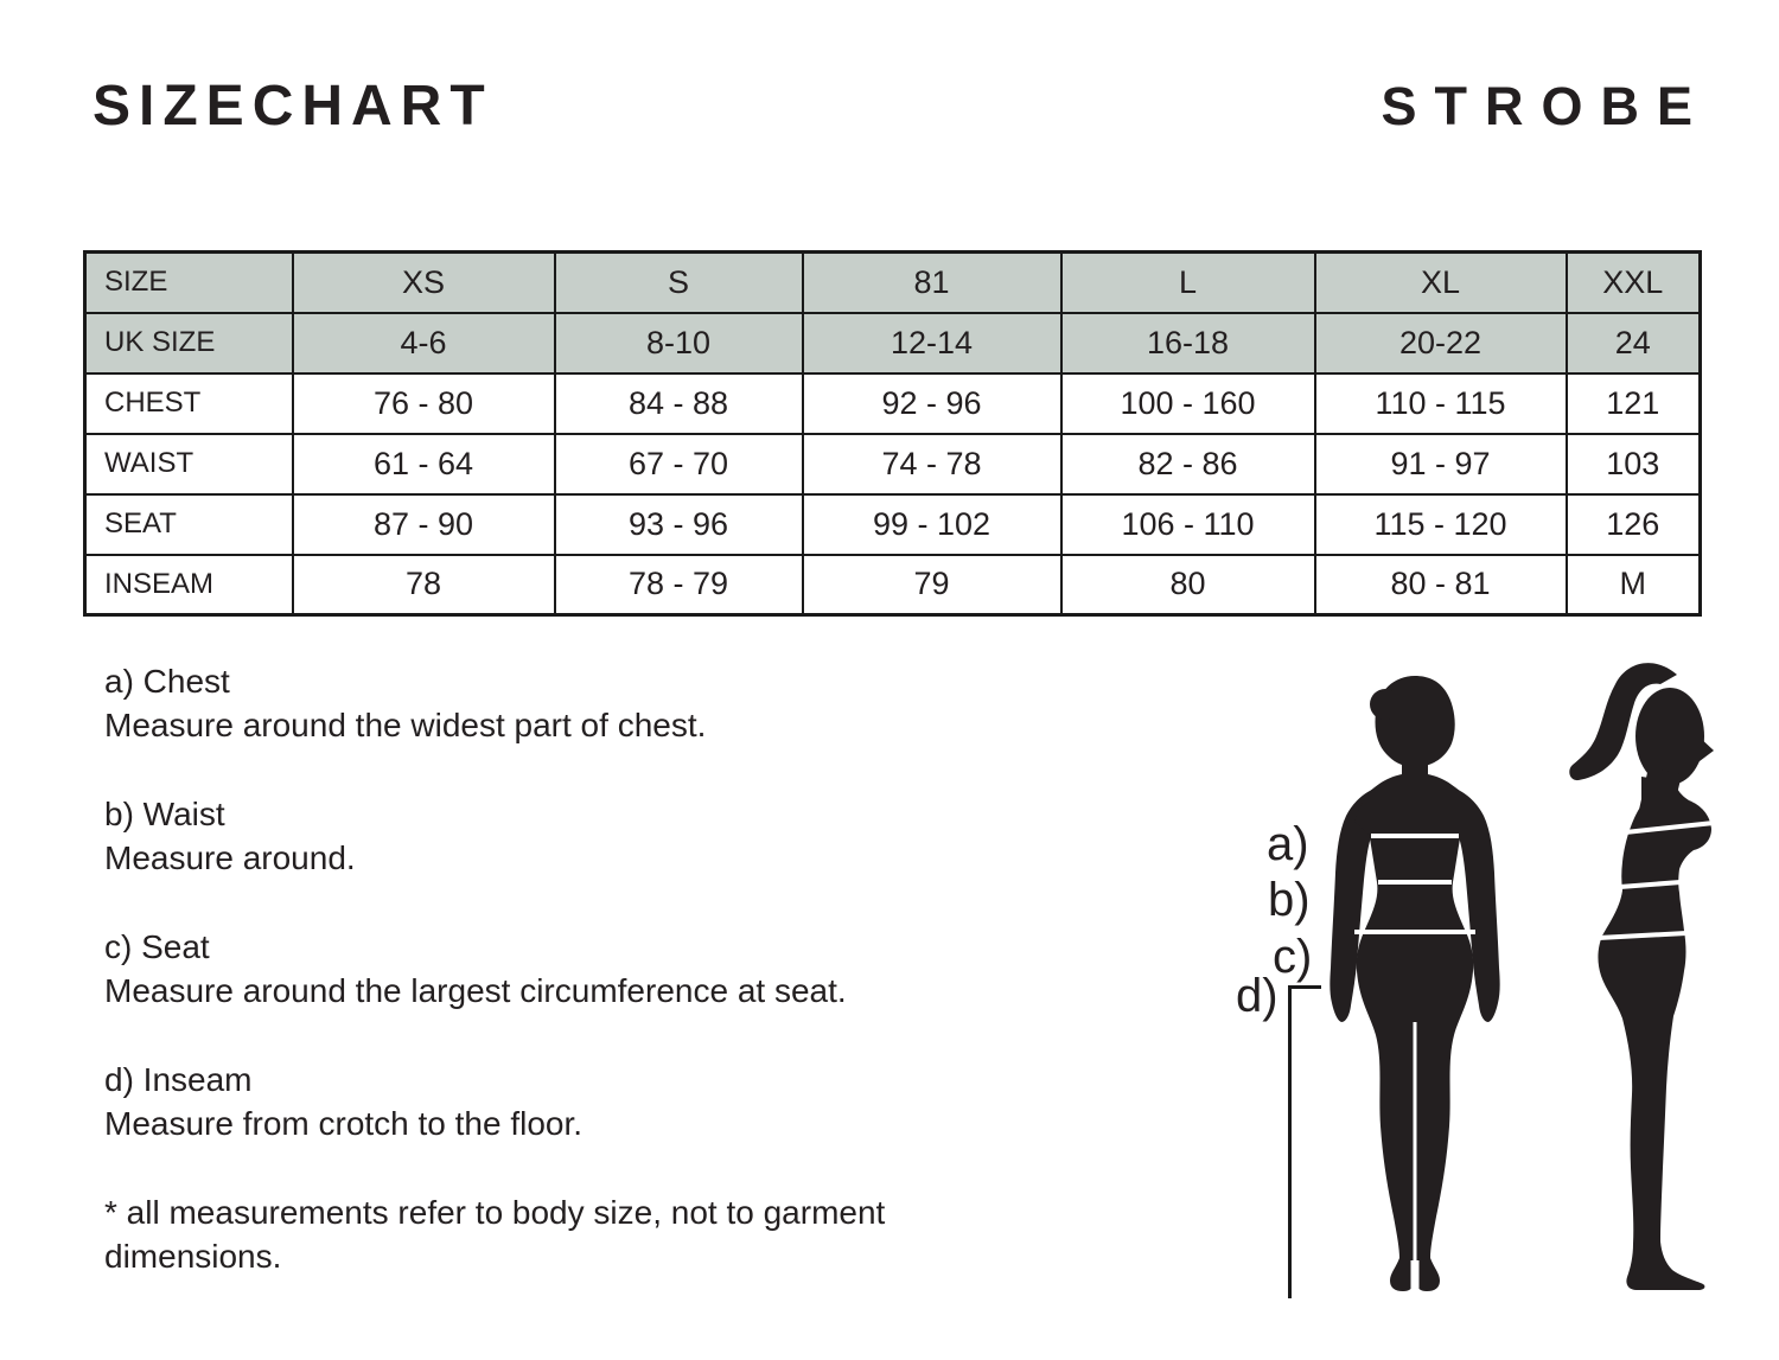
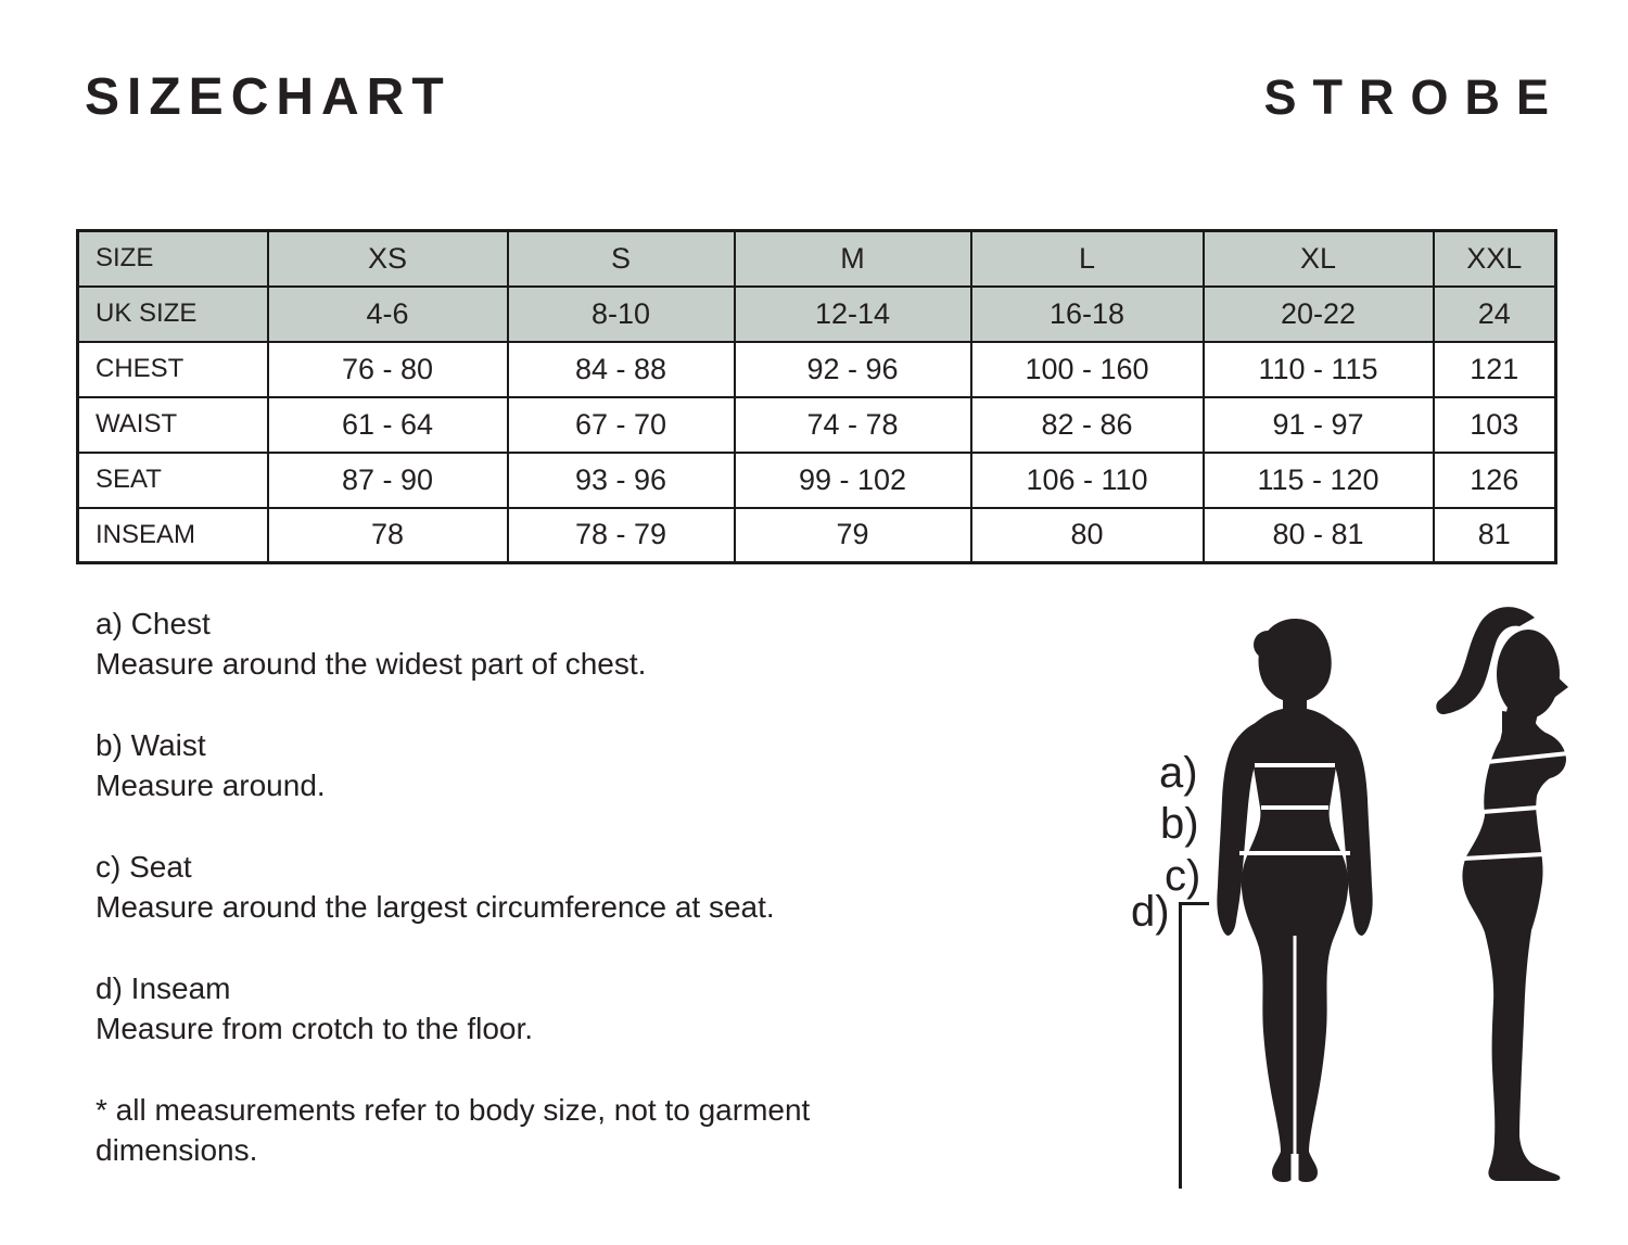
  SIZECHART
  STROBE
- SIZE	XS	S	81	L	XL	XXL
+ SIZE	XS	S	M	L	XL	XXL
  UK SIZE	4-6	8-10	12-14	16-18	20-22	24
  CHEST	76 - 80	84 - 88	92 - 96	100 - 160	110 - 115	121
  WAIST	61 - 64	67 - 70	74 - 78	82 - 86	91 - 97	103
  SEAT	87 - 90	93 - 96	99 - 102	106 - 110	115 - 120	126
- INSEAM	78	78 - 79	79	80	80 - 81	M
+ INSEAM	78	78 - 79	79	80	80 - 81	81
  a) Chest
  Measure around the widest part of chest.
  b) Waist
  Measure around.
  c) Seat
  Measure around the largest circumference at seat.
  d) Inseam
  Measure from crotch to the floor.
  * all measurements refer to body size, not to garment dimensions.
  a)
  b)
  c)
  d)
